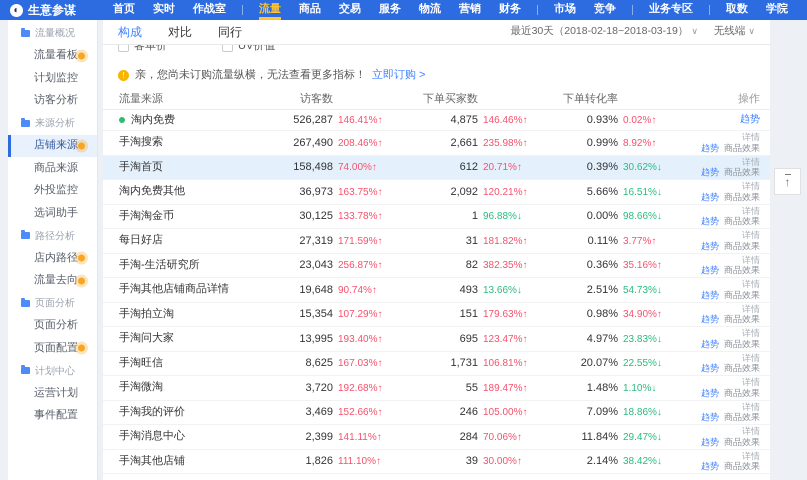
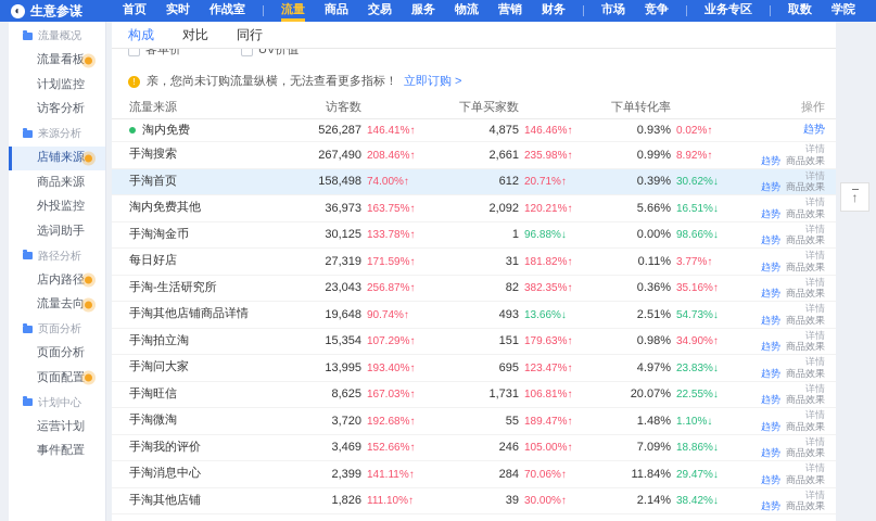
  ◐
  生意参谋
  首页
  实时
  作战室
  流量
  商品
  交易
  服务
  物流
  营销
  财务
  市场
  竞争
  业务专区
  取数
  学院
  流量概况
  流量看板
  计划监控
  访客分析
  来源分析
  店铺来源
  商品来源
  外投监控
  选词助手
  路径分析
  店内路径
  流量去向
  页面分析
  页面分析
  页面配置
  计划中心
  运营计划
  事件配置
  构成
  对比
  同行
- 最近30天（2018-02-18~2018-03-19） ∨
- 无线端 ∨
  客单价
  UV价值
  !
  亲，您尚未订购流量纵横，无法查看更多指标！
  立即订购 >
  流量来源
  访客数
  下单买家数
  下单转化率
  操作
  淘内免费
  526,287
  146.41%↑
  4,875
  146.46%↑
  0.93%
  0.02%↑
  趋势
  手淘搜索
  267,490
  208.46%↑
  2,661
  235.98%↑
  0.99%
  8.92%↑
  详情
  趋势 商品效果
  手淘首页
  158,498
  74.00%↑
  612
  20.71%↑
  0.39%
  30.62%↓
  详情
  趋势 商品效果
  淘内免费其他
  36,973
  163.75%↑
  2,092
  120.21%↑
  5.66%
  16.51%↓
  详情
  趋势 商品效果
  手淘淘金币
  30,125
  133.78%↑
  1
  96.88%↓
  0.00%
  98.66%↓
  详情
  趋势 商品效果
  每日好店
  27,319
  171.59%↑
  31
  181.82%↑
  0.11%
  3.77%↑
  详情
  趋势 商品效果
  手淘-生活研究所
  23,043
  256.87%↑
  82
  382.35%↑
  0.36%
  35.16%↑
  详情
  趋势 商品效果
  手淘其他店铺商品详情
  19,648
  90.74%↑
  493
  13.66%↓
  2.51%
  54.73%↓
  详情
  趋势 商品效果
  手淘拍立淘
  15,354
  107.29%↑
  151
  179.63%↑
  0.98%
  34.90%↑
  详情
  趋势 商品效果
  手淘问大家
  13,995
  193.40%↑
  695
  123.47%↑
  4.97%
  23.83%↓
  详情
  趋势 商品效果
  手淘旺信
  8,625
  167.03%↑
  1,731
  106.81%↑
  20.07%
  22.55%↓
  详情
  趋势 商品效果
  手淘微淘
  3,720
  192.68%↑
  55
  189.47%↑
  1.48%
  1.10%↓
  详情
  趋势 商品效果
  手淘我的评价
  3,469
  152.66%↑
  246
  105.00%↑
  7.09%
  18.86%↓
  详情
  趋势 商品效果
  手淘消息中心
  2,399
  141.11%↑
  284
  70.06%↑
  11.84%
  29.47%↓
  详情
  趋势 商品效果
  手淘其他店铺
  1,826
  111.10%↑
  39
  30.00%↑
  2.14%
  38.42%↓
  详情
  趋势 商品效果
  ↑
